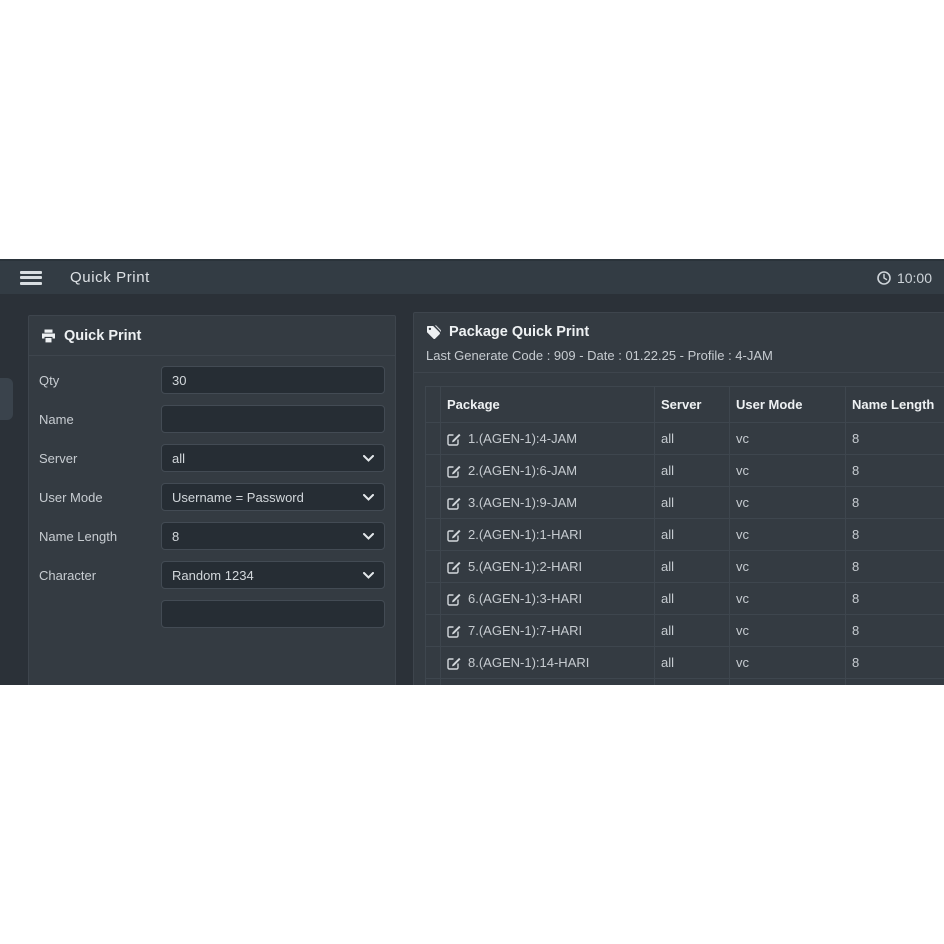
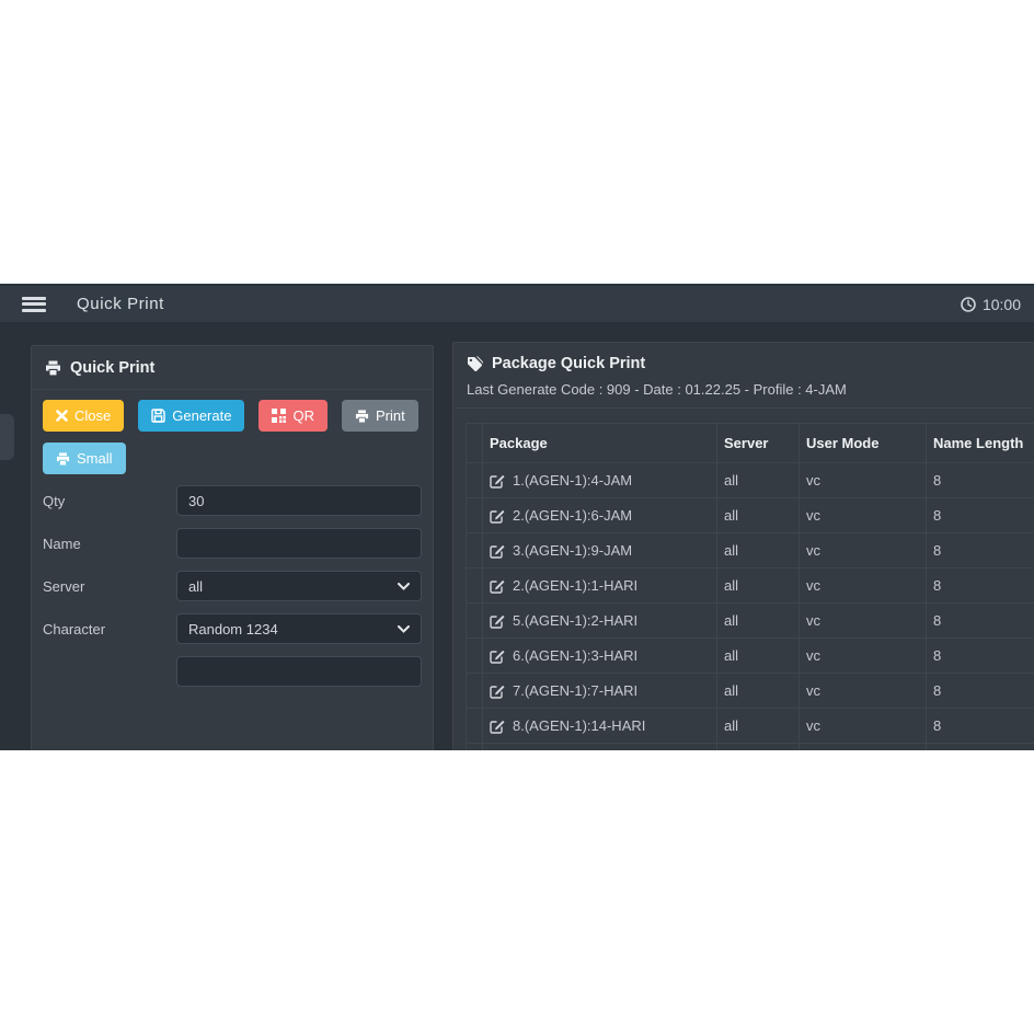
  Quick Print
  10:00
  Quick Print
+ Close
+ Generate
+ QR
+ Print
+ Small
  Qty
  30
  Name
  Server
  all
- User Mode
- Username = Password
- Name Length
- 8
  Character
  Random 1234
  Package Quick Print
  Last Generate Code : 909 - Date : 01.22.25 - Profile : 4-JAM
  	Package	Server	User Mode	Name Length
  	1.(AGEN-1):4-JAM	all	vc	8
  	2.(AGEN-1):6-JAM	all	vc	8
  	3.(AGEN-1):9-JAM	all	vc	8
  	2.(AGEN-1):1-HARI	all	vc	8
  	5.(AGEN-1):2-HARI	all	vc	8
  	6.(AGEN-1):3-HARI	all	vc	8
  	7.(AGEN-1):7-HARI	all	vc	8
  	8.(AGEN-1):14-HARI	all	vc	8
